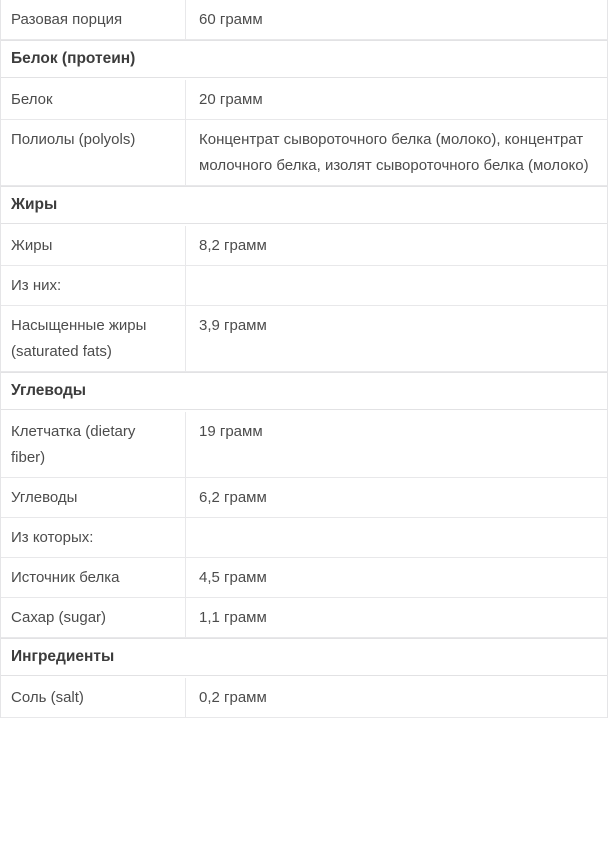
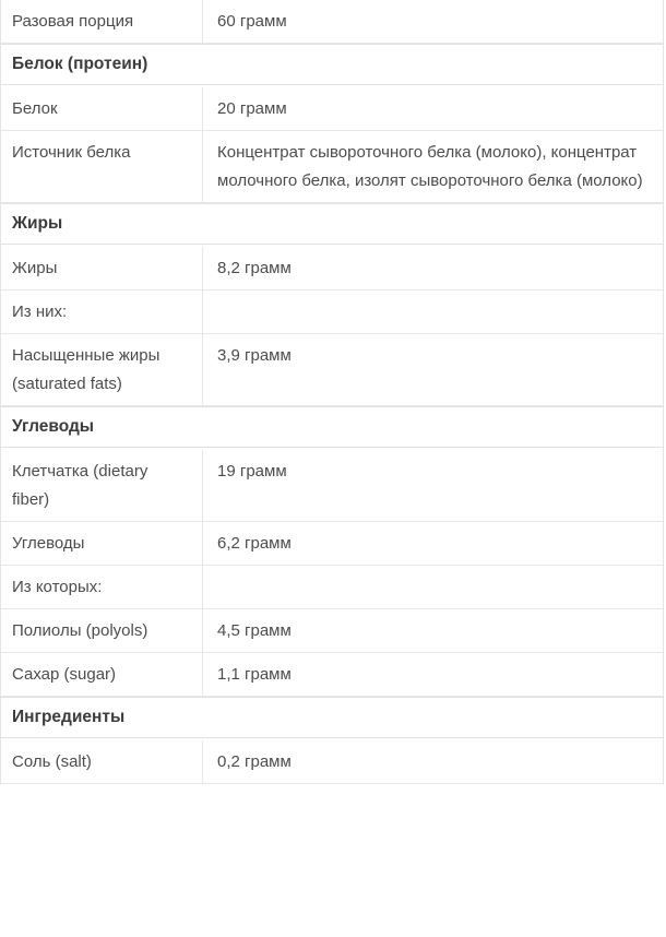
  Разовая порция
  60 грамм
  Белок (протеин)
  Белок
  20 грамм
- Полиолы (polyols)
+ Источник белка
  Концентрат сывороточного белка (молоко), концентрат молочного белка, изолят сывороточного белка (молоко)
  Жиры
  Жиры
  8,2 грамм
  Из них:
  Насыщенные жиры (saturated fats)
  3,9 грамм
  Углеводы
  Клетчатка (dietary fiber)
  19 грамм
  Углеводы
  6,2 грамм
  Из которых:
- Источник белка
+ Полиолы (polyols)
  4,5 грамм
  Сахар (sugar)
  1,1 грамм
  Ингредиенты
  Соль (salt)
  0,2 грамм
